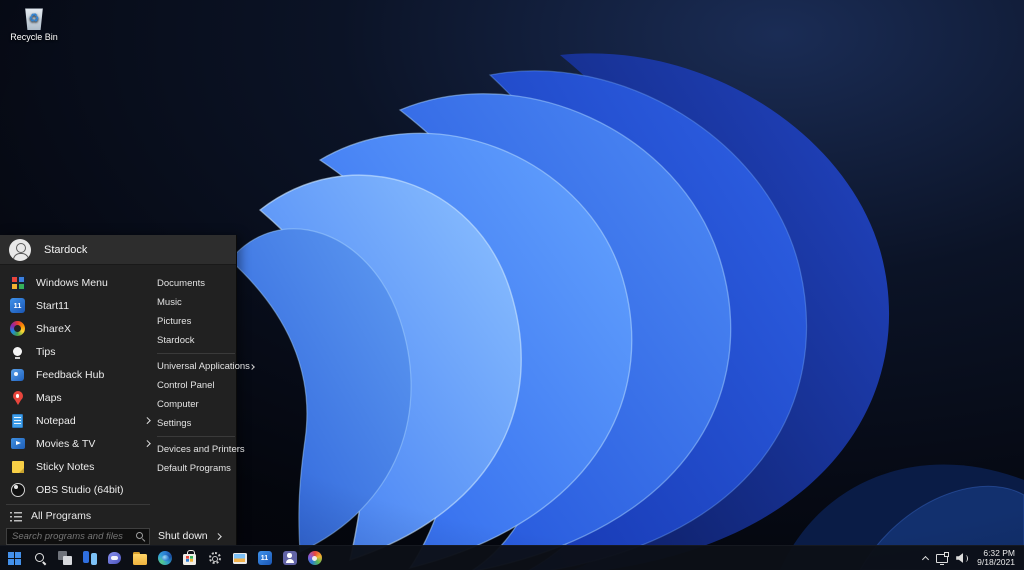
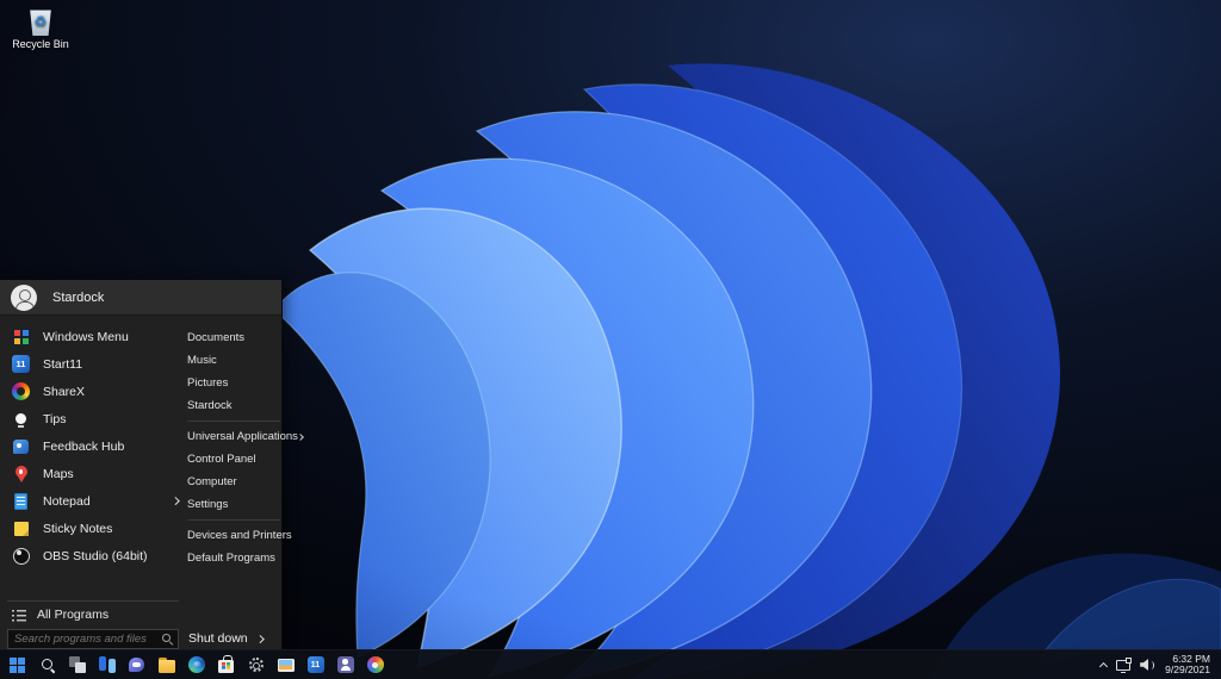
  ♻
  Recycle Bin
  Stardock
  Windows Menu
  Start11
  ShareX
  Tips
  Feedback Hub
  Maps
  Notepad
- Movies & TV
  Sticky Notes
  OBS Studio (64bit)
  All Programs
  Search programs and files
  Documents
  Music
  Pictures
  Stardock
  Universal Applications
  Control Panel
  Computer
  Settings
  Devices and Printers
  Default Programs
  Shut down
  6:32 PM
- 9/18/2021
+ 9/29/2021
